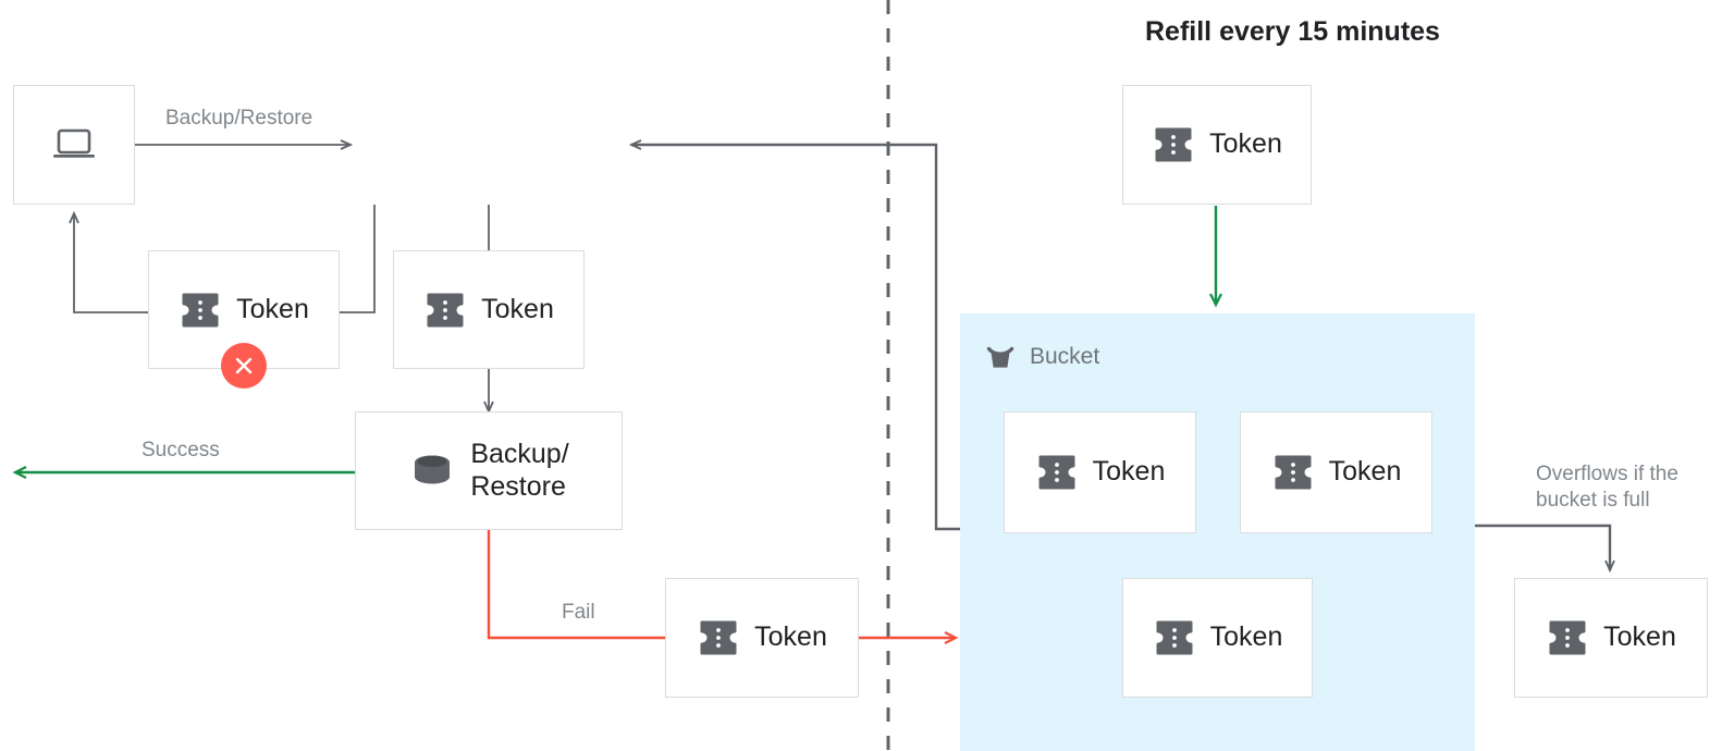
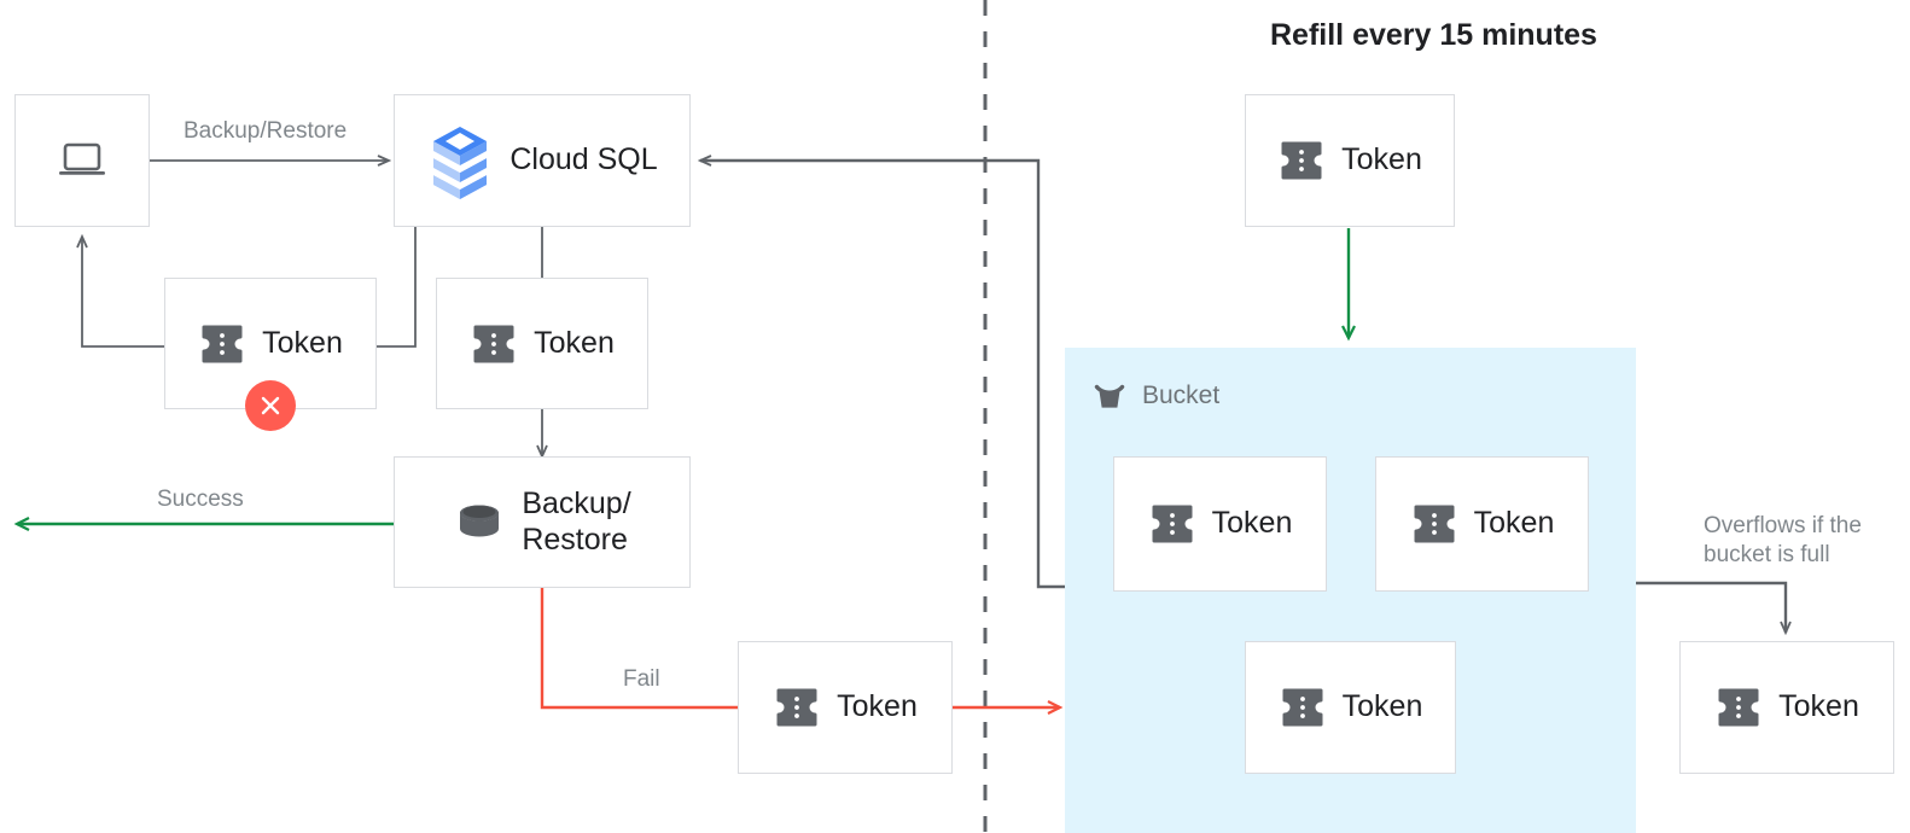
  Refill every 15 minutes
  Backup/Restore
  Success
  Fail
  Overflows if the
  bucket is full
  Bucket
+ Cloud SQL
  Token
  Token
  Backup/
  Restore
  Token
  Token
  Token
  Token
  Token
  Token
